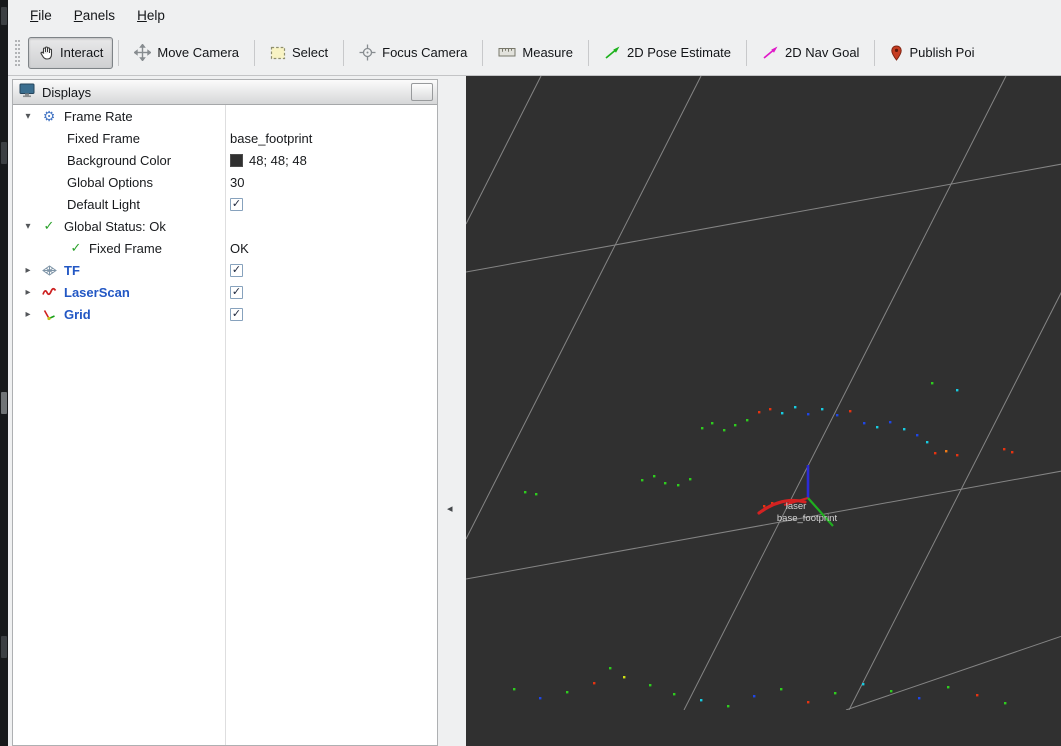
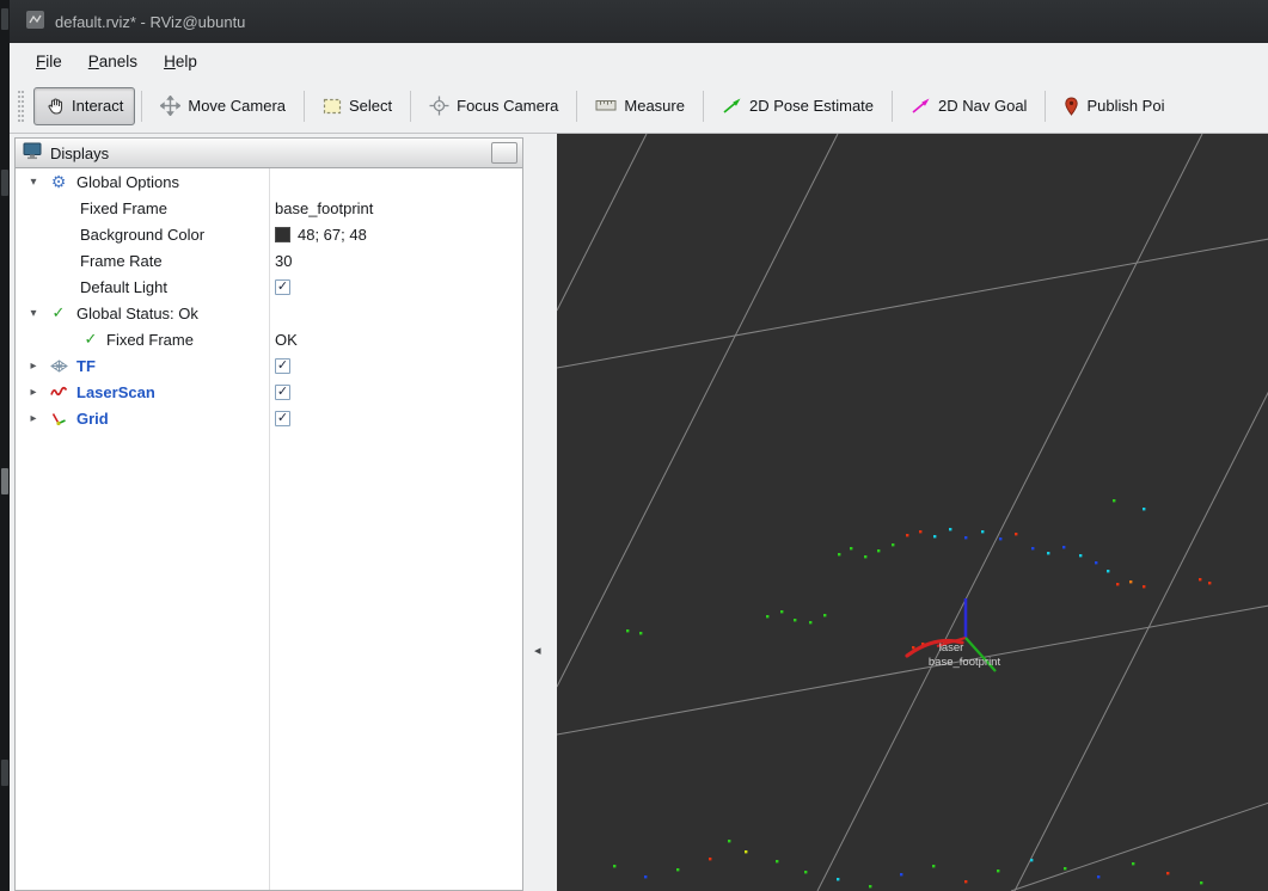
+ default.rviz* - RViz@ubuntu
  File
  Panels
  Help
  Interact
  Move Camera
  Select
  Focus Camera
  Measure
  2D Pose Estimate
  2D Nav Goal
  Publish Poi
  Displays
  ▾
  ⚙
- Frame Rate
+ Global Options
  Fixed Frame
  base_footprint
  Background Color
- 48; 48; 48
+ 48; 67; 48
- Global Options
+ Frame Rate
  30
  Default Light
  ✓
  ▾
  ✓
  Global Status: Ok
  ✓
  Fixed Frame
  OK
  ▸
  TF
  ✓
  ▸
  LaserScan
  ✓
  ▸
  Grid
  ✓
  ◂
  laser
  base_footprint
